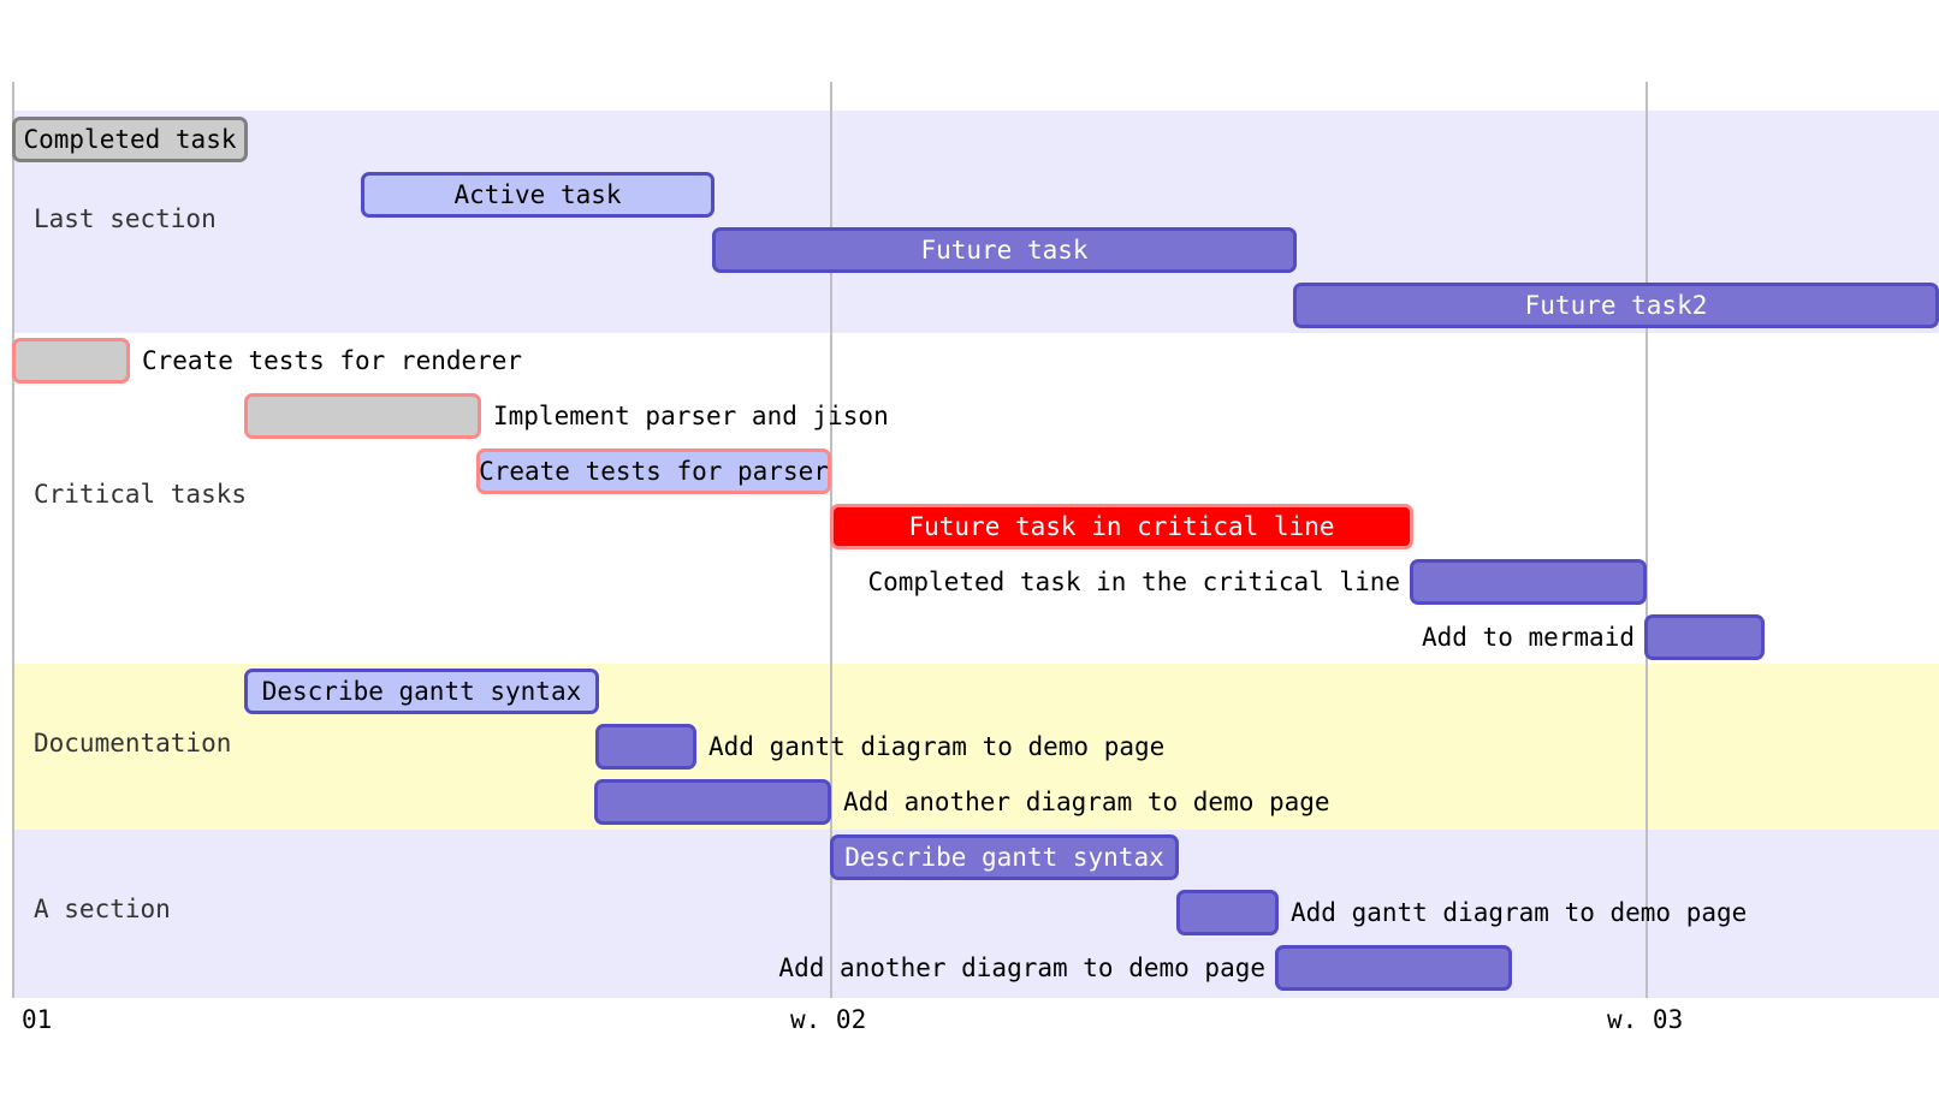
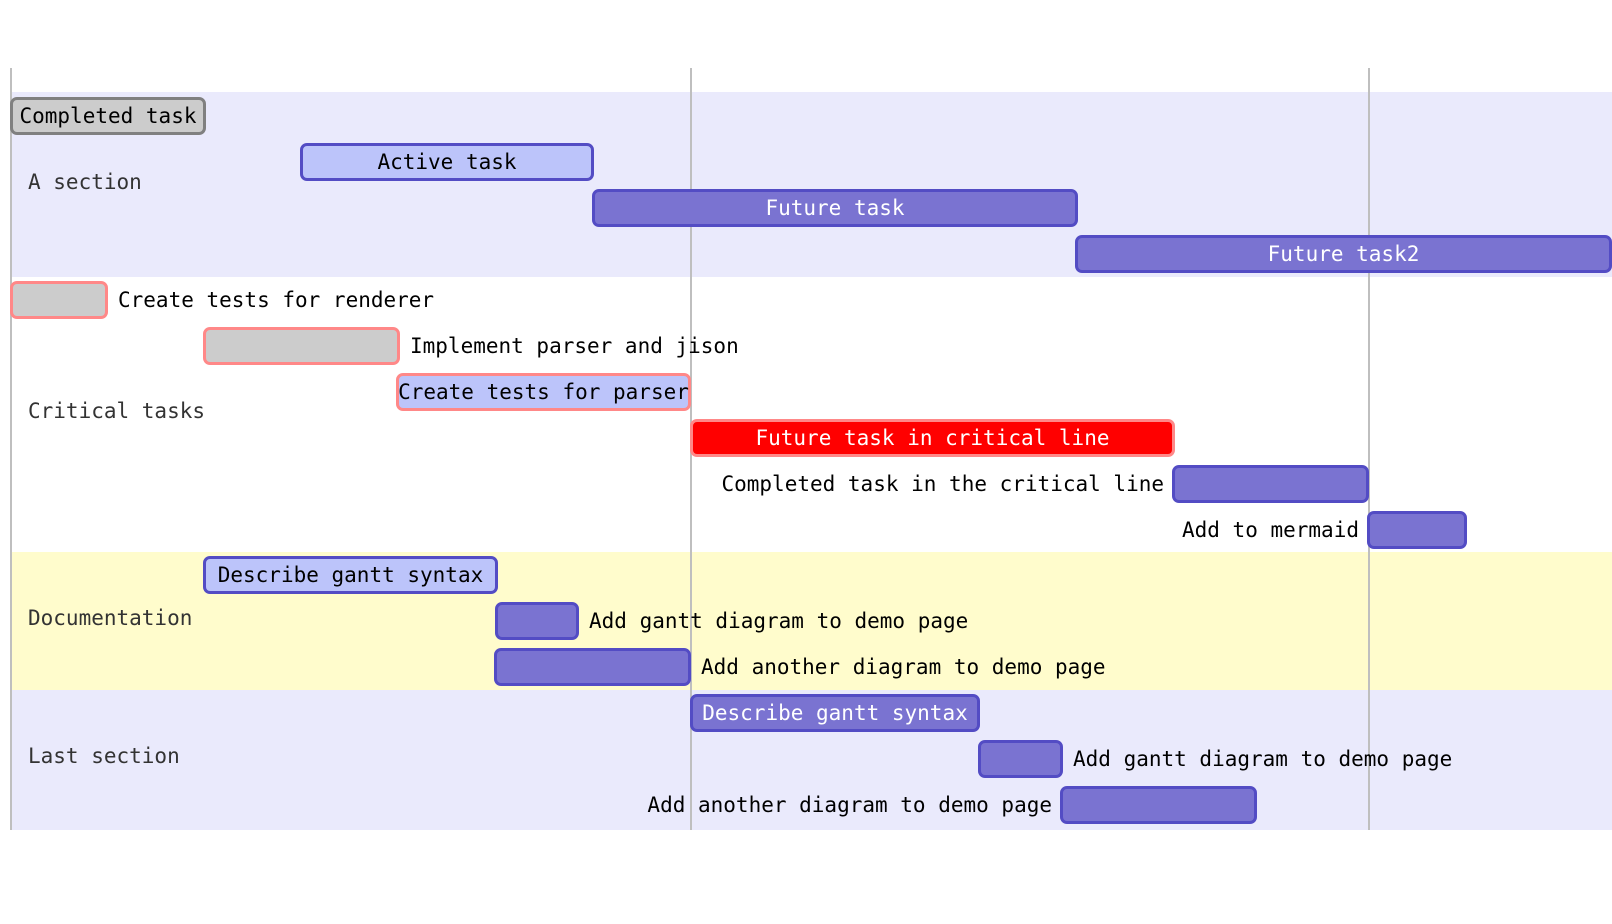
- Last section
+ A section
  Completed task
  Active task
  Future task
  Future task2
  Critical tasks
  Create tests for renderer
  Implement parser and jison
  Create tests for parser
  Future task in critical line
  Completed task in the critical line
  Add to mermaid
  Documentation
  Describe gantt syntax
  Add gantt diagram to demo page
  Add another diagram to demo page
- A section
+ Last section
  Describe gantt syntax
  Add gantt diagram to demo page
  Add another diagram to demo page
- 01
- w. 02
- w. 03
